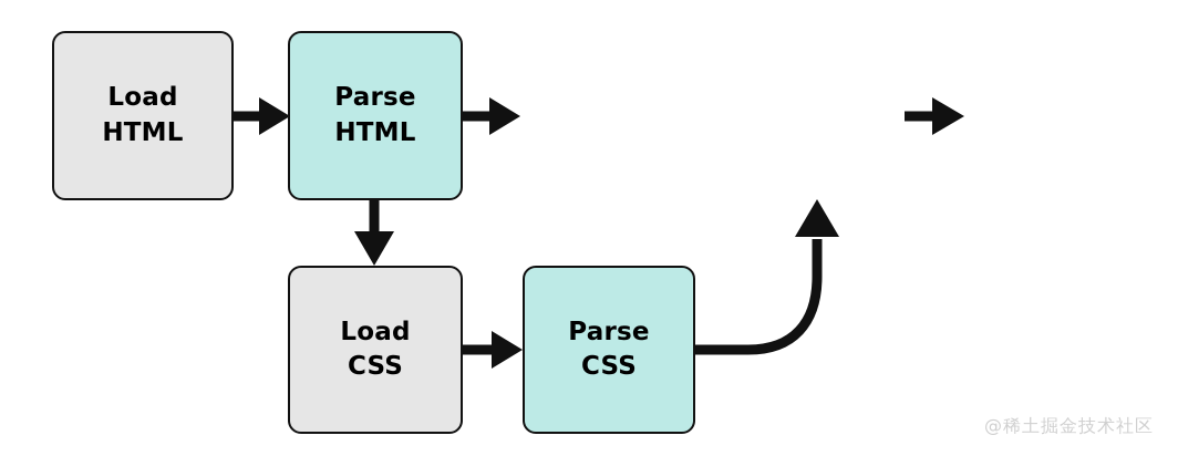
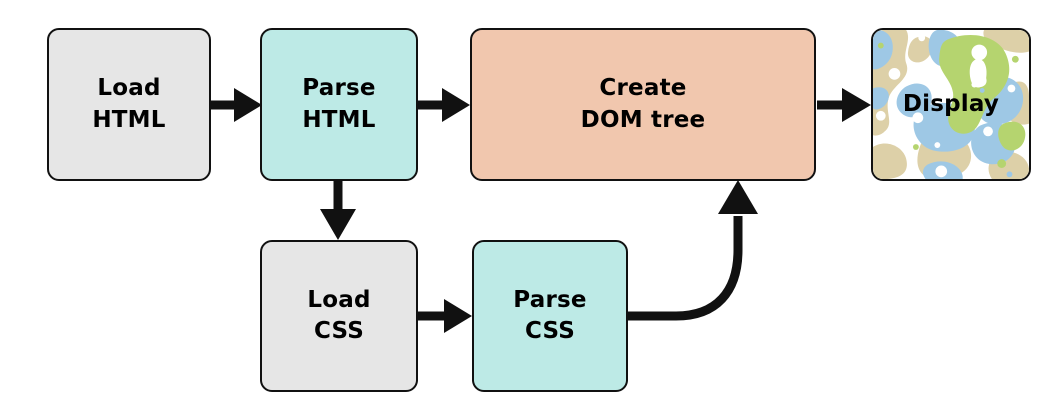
  Load
  HTML
  Parse
  HTML
+ Create
+ DOM tree
+ Display
  Load
  CSS
  Parse
  CSS
- @稀土掘金技术社区
